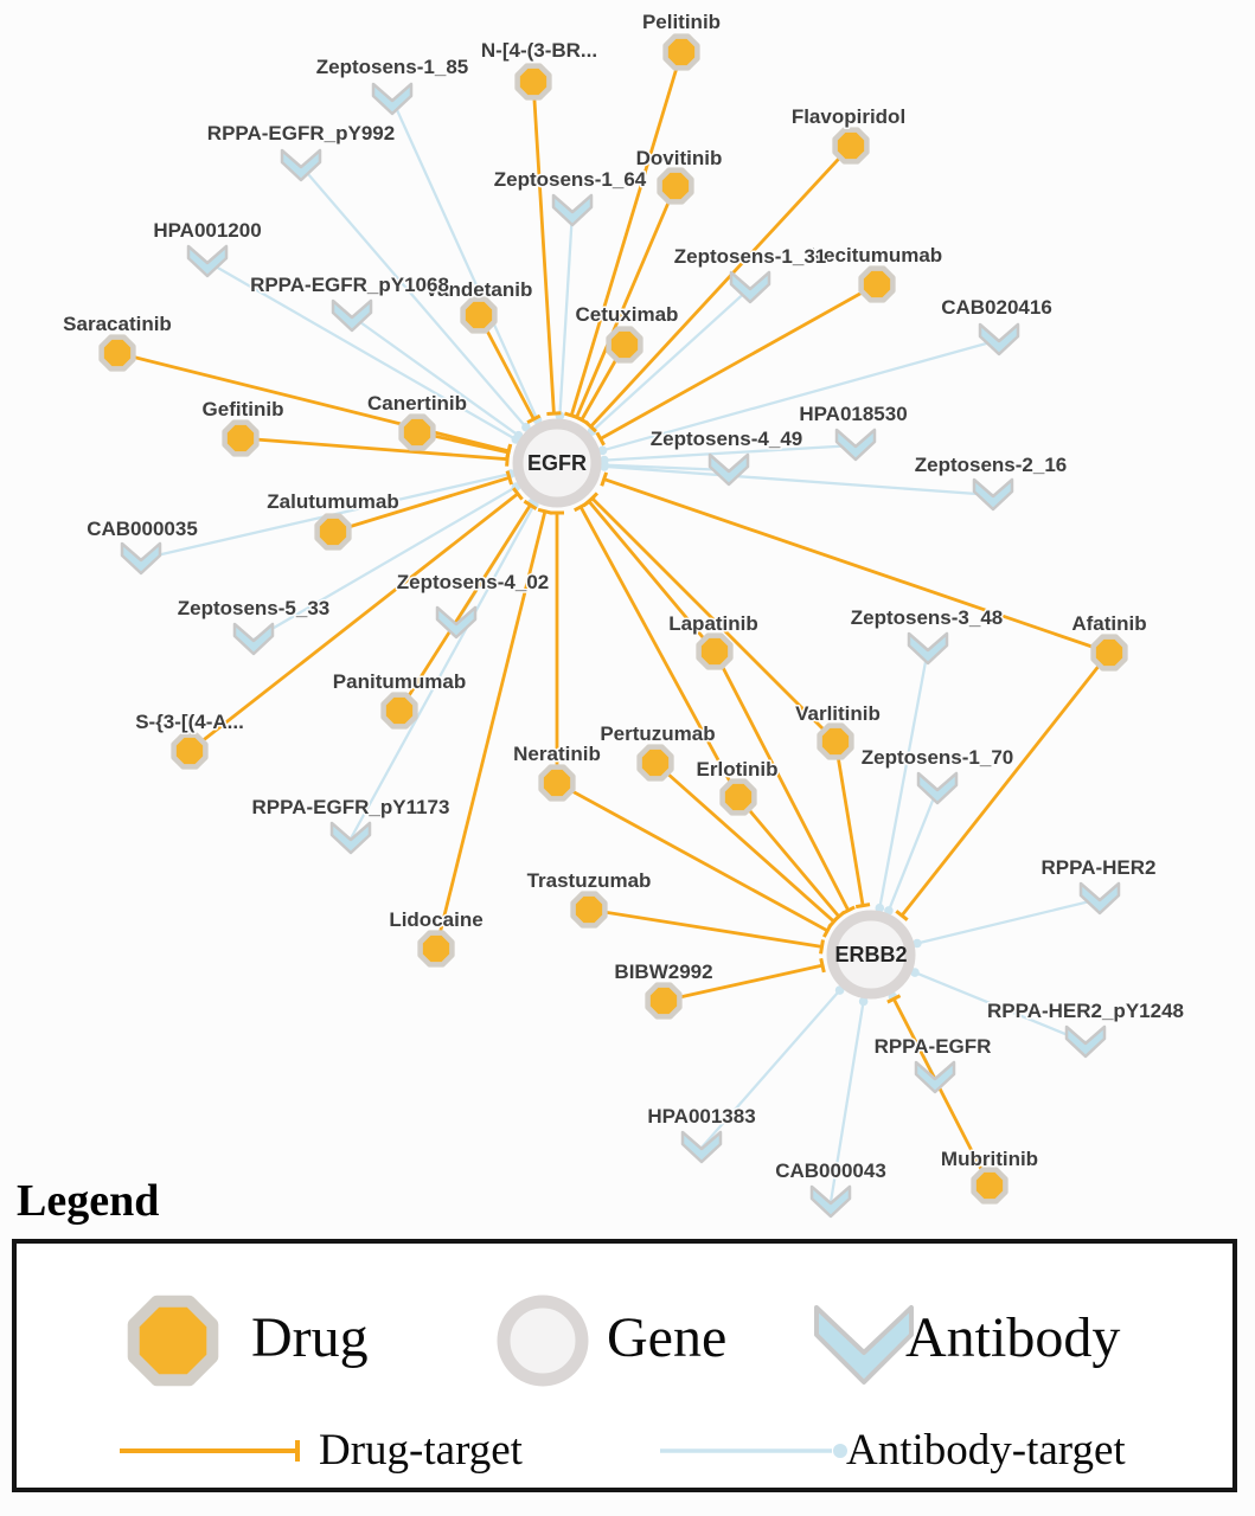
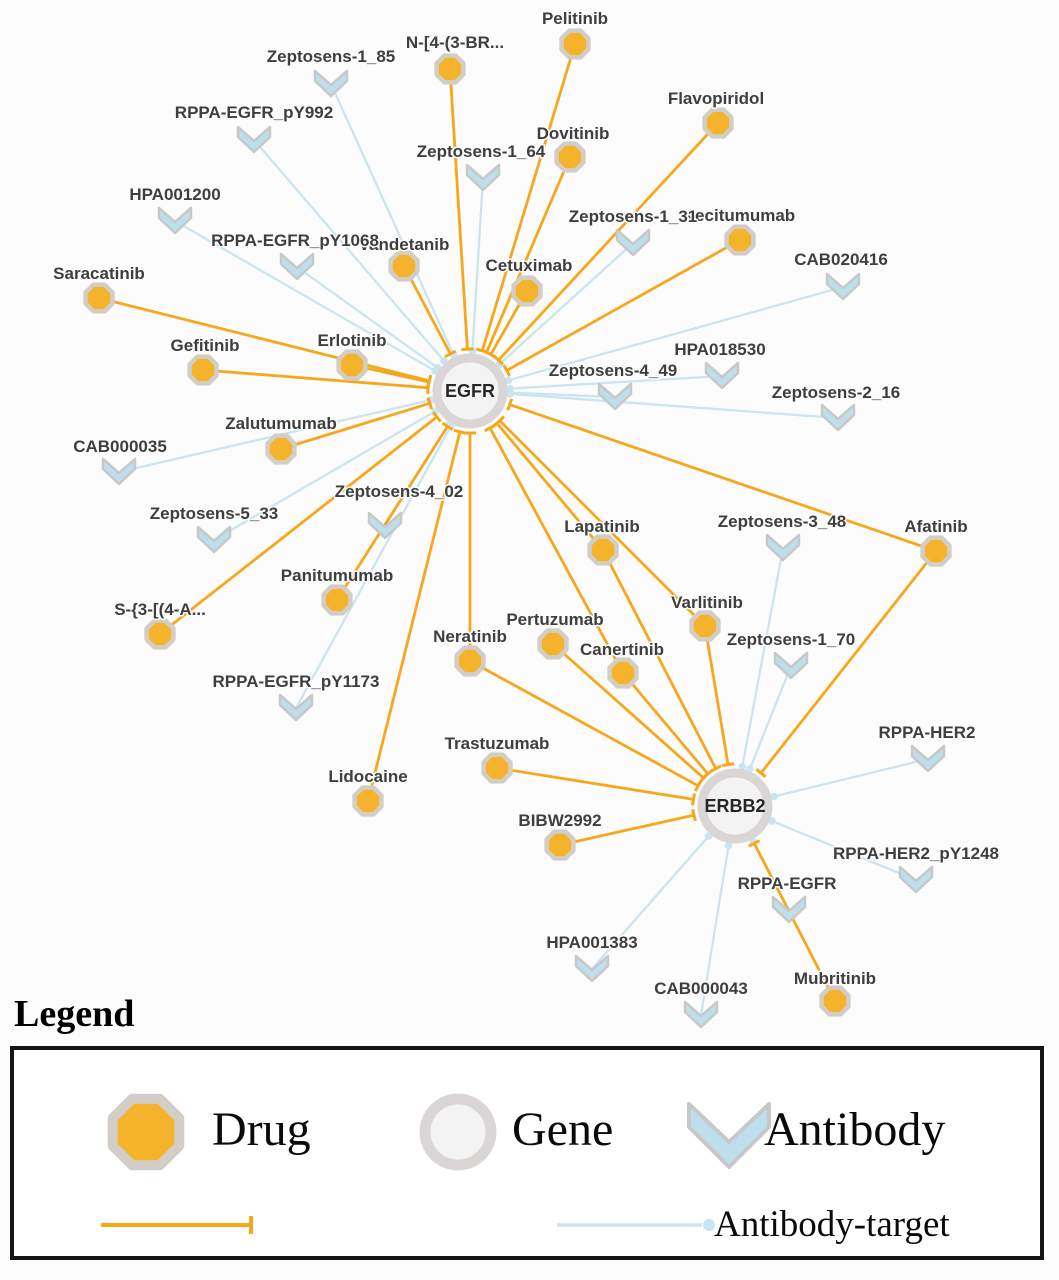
  EGFR
  ERBB2
  Pelitinib
  N-[4-(3-BR...
  Flavopiridol
  Dovitinib
  Necitumumab
  Vandetanib
  Cetuximab
  Saracatinib
  Gefitinib
- Canertinib
+ Erlotinib
  Zalutumumab
  Lapatinib
  Afatinib
  Panitumumab
  Varlitinib
  S-{3-[(4-A...
  Pertuzumab
  Neratinib
- Erlotinib
+ Canertinib
  Trastuzumab
  Lidocaine
  BIBW2992
  Mubritinib
  Zeptosens-1_85
  RPPA-EGFR_pY992
  Zeptosens-1_64
  HPA001200
  Zeptosens-1_31
  RPPA-EGFR_pY1068
  CAB020416
  HPA018530
  Zeptosens-4_49
  Zeptosens-2_16
  CAB000035
  Zeptosens-4_02
  Zeptosens-5_33
  Zeptosens-3_48
  Zeptosens-1_70
  RPPA-EGFR_pY1173
  RPPA-HER2
  RPPA-HER2_pY1248
  RPPA-EGFR
  HPA001383
  CAB000043
  Legend
  Drug
  Gene
  Antibody
- Drug-target
  Antibody-target
